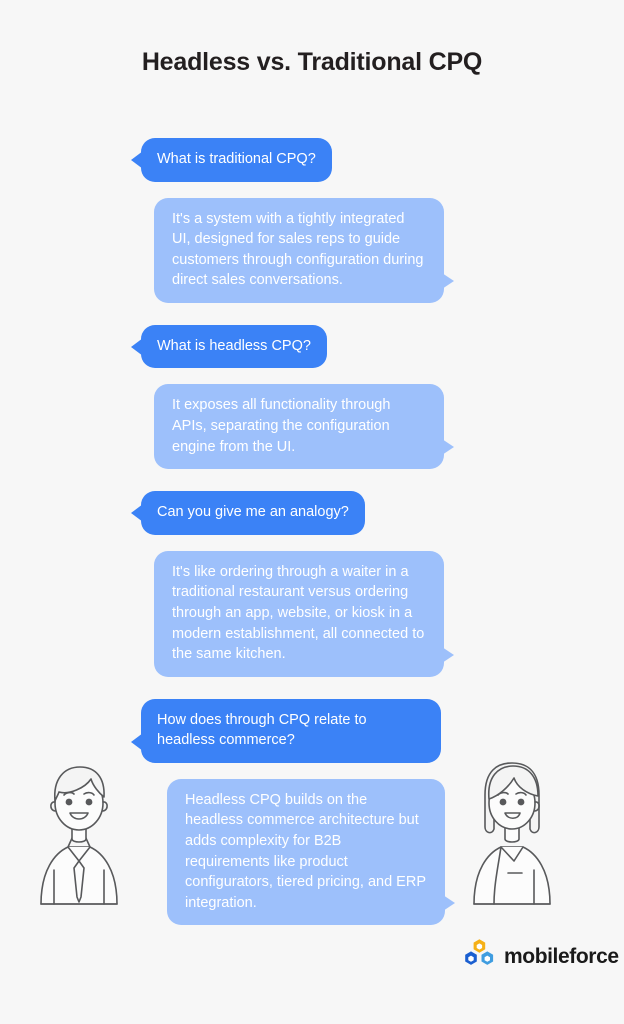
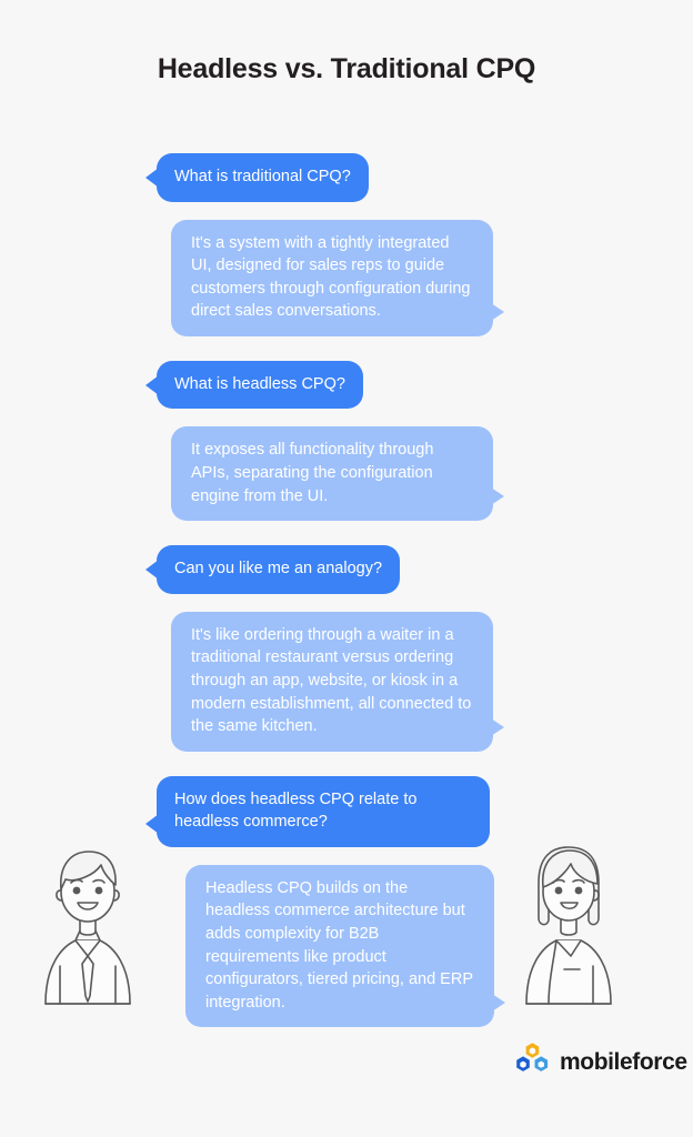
  Headless vs. Traditional CPQ
  What is traditional CPQ?
  It's a system with a tightly integrated UI, designed for sales reps to guide customers through configuration during direct sales conversations.
  What is headless CPQ?
  It exposes all functionality through APIs, separating the configuration engine from the UI.
- Can you give me an analogy?
+ Can you like me an analogy?
  It's like ordering through a waiter in a traditional restaurant versus ordering through an app, website, or kiosk in a modern establishment, all connected to the same kitchen.
- How does through CPQ relate to headless commerce?
+ How does headless CPQ relate to headless commerce?
  Headless CPQ builds on the headless commerce architecture but adds complexity for B2B requirements like product configurators, tiered pricing, and ERP integration.
  mobileforce
